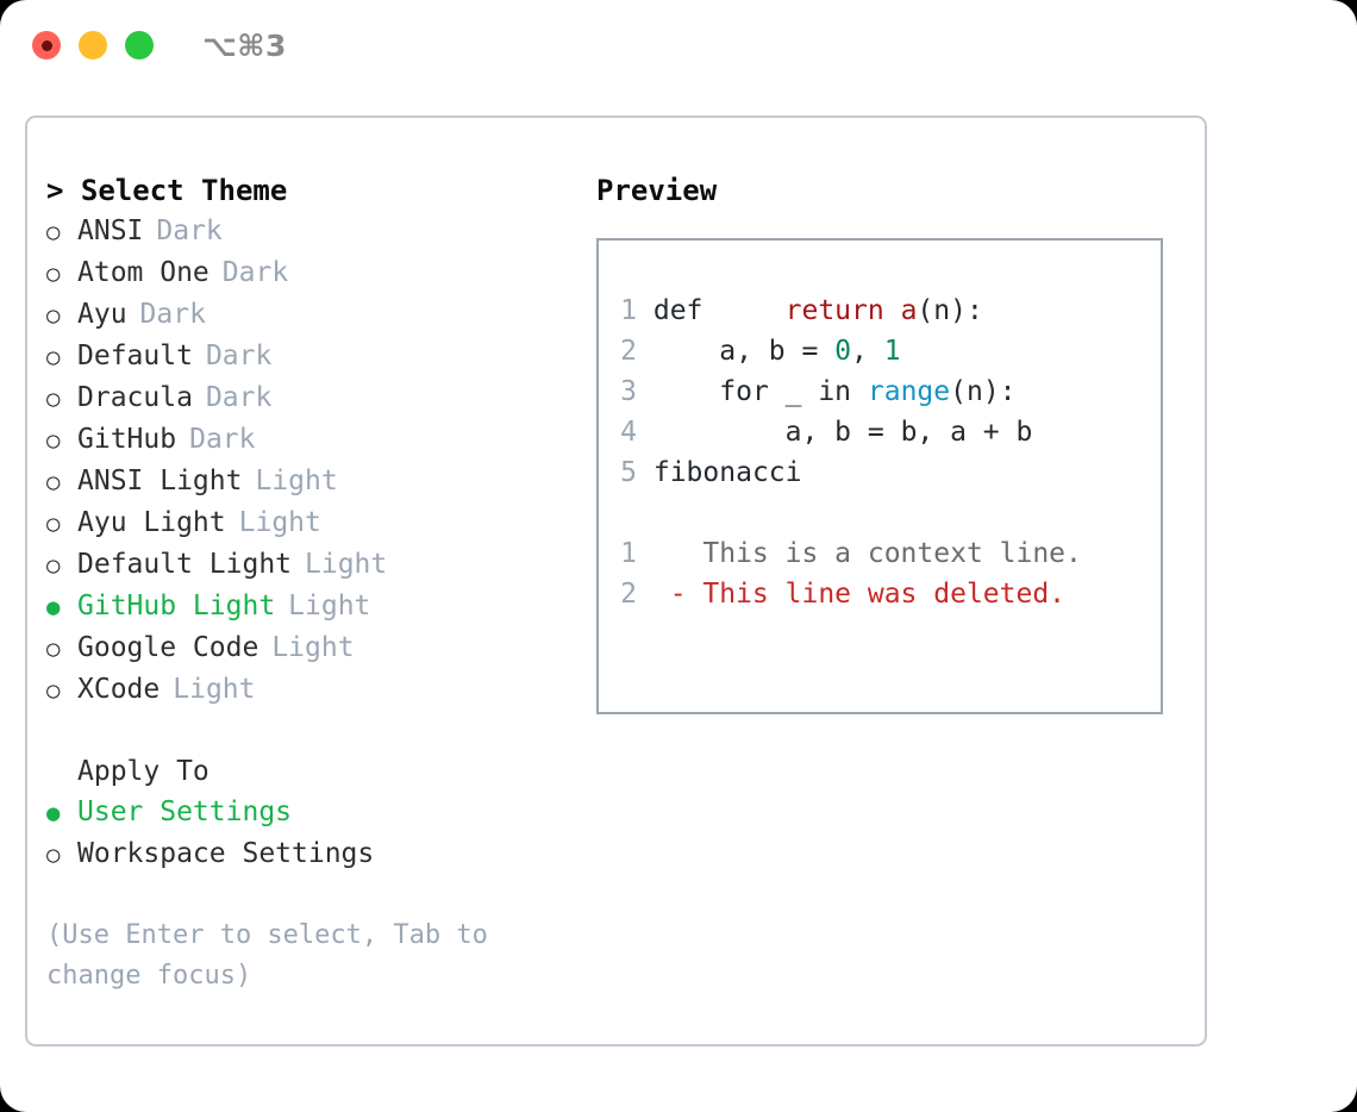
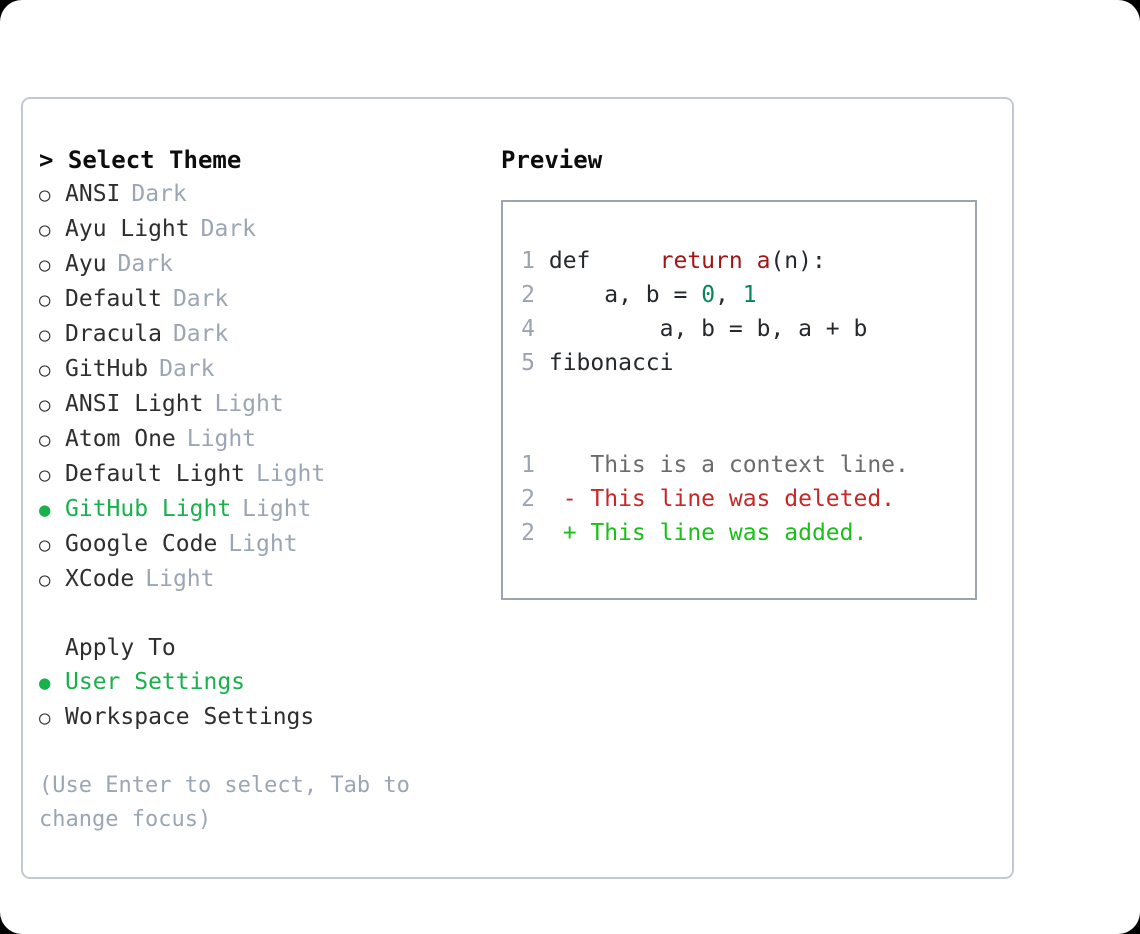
- ⌥⌘3
  > Select Theme
  ○
  ANSI
  Dark
  ○
- Atom One
+ Ayu Light
  Dark
  ○
  Ayu
  Dark
  ○
  Default
  Dark
  ○
  Dracula
  Dark
  ○
  GitHub
  Dark
  ○
  ANSI Light
  Light
  ○
- Ayu Light
+ Atom One
  Light
  ○
  Default Light
  Light
  ●
  GitHub Light
  Light
  ○
  Google Code
  Light
  ○
  XCode
  Light
  Apply To
  ●
  User Settings
  ○
  Workspace Settings
  (Use Enter to select, Tab to change focus)
  Preview
  1 def return a(n):
  2 a, b = 0, 1
- 3 for _ in range(n):
  4 a, b = b, a + b
  5 fibonacci
  1 This is a context line.
  2 - This line was deleted.
+ 2 + This line was added.
